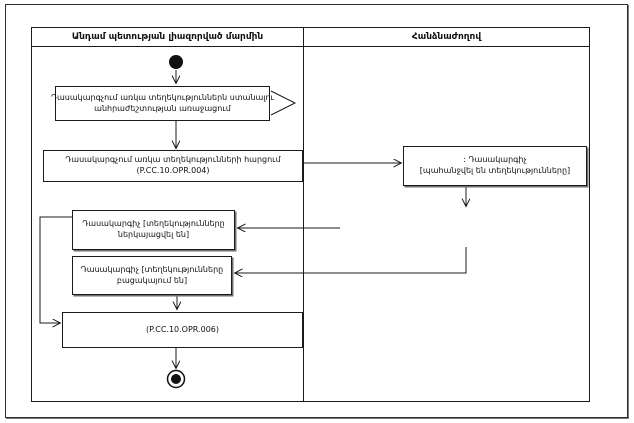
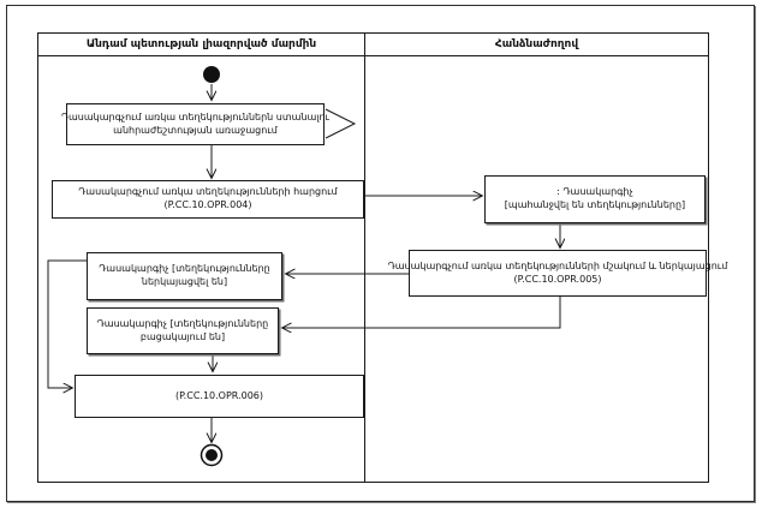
  Անդամ պետության լիազորված մարմին
  Հանձնաժողով
  Դասակարգչում առկա տեղեկություններն ստանալու
  անհրաժեշտության առաջացում
  Դասակարգչում առկա տեղեկությունների հարցում
  (P.CC.10.OPR.004)
  : Դասակարգիչ
  [պահանջվել են տեղեկությունները]
+ Դասակարգչում առկա տեղեկությունների մշակում և ներկայացում
+ (P.CC.10.OPR.005)
  Դասակարգիչ [տեղեկությունները
  ներկայացվել են]
  Դասակարգիչ [տեղեկությունները
  բացակայում են]
  (P.CC.10.OPR.006)
